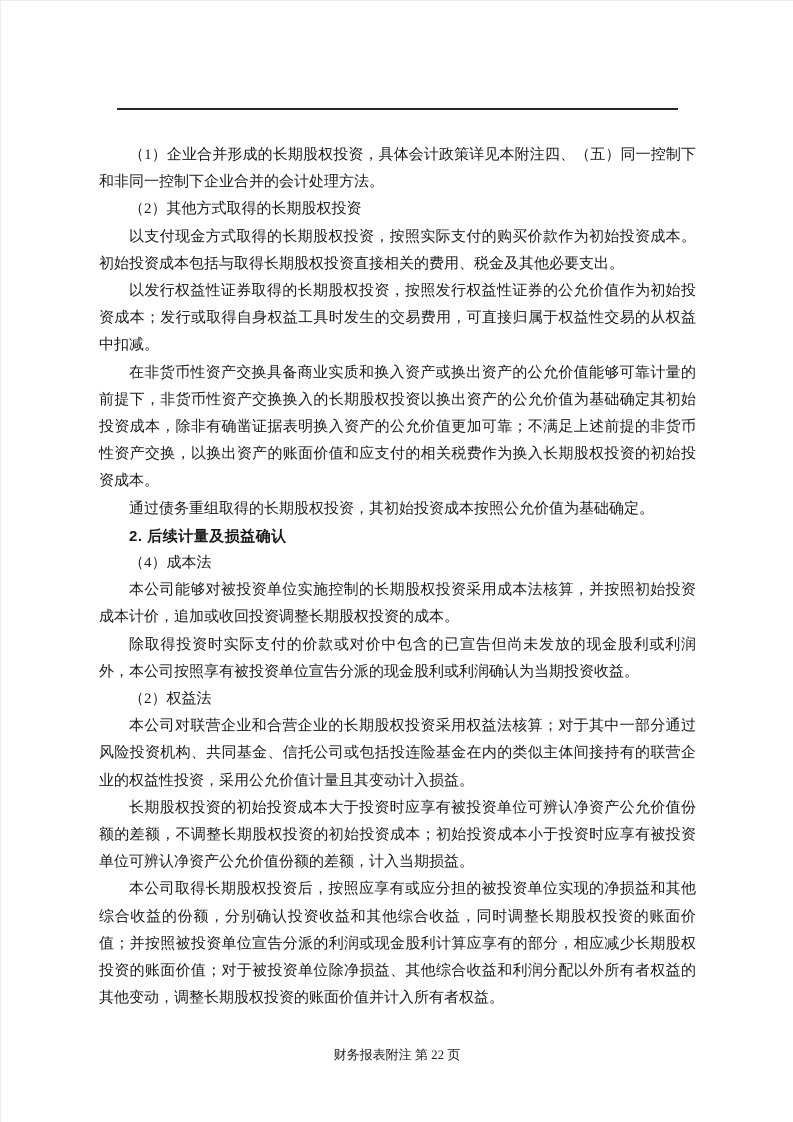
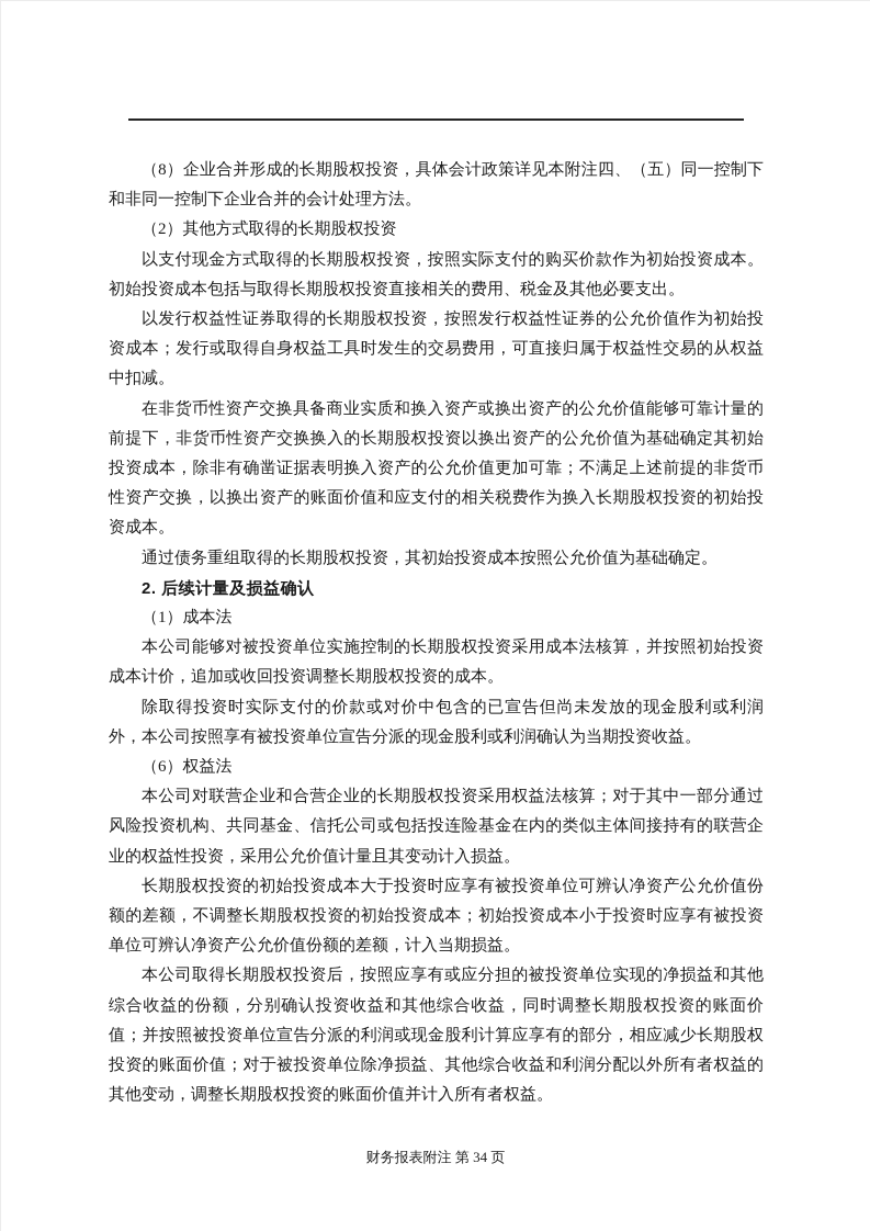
- （1）企业合并形成的长期股权投资，具体会计政策详见本附注四、（五）同一控制下和非同一控制下企业合并的会计处理方法。
+ （8）企业合并形成的长期股权投资，具体会计政策详见本附注四、（五）同一控制下和非同一控制下企业合并的会计处理方法。
  （2）其他方式取得的长期股权投资
  以支付现金方式取得的长期股权投资，按照实际支付的购买价款作为初始投资成本。初始投资成本包括与取得长期股权投资直接相关的费用、税金及其他必要支出。
  以发行权益性证券取得的长期股权投资，按照发行权益性证券的公允价值作为初始投资成本；发行或取得自身权益工具时发生的交易费用，可直接归属于权益性交易的从权益中扣减。
  在非货币性资产交换具备商业实质和换入资产或换出资产的公允价值能够可靠计量的前提下，非货币性资产交换换入的长期股权投资以换出资产的公允价值为基础确定其初始投资成本，除非有确凿证据表明换入资产的公允价值更加可靠；不满足上述前提的非货币性资产交换，以换出资产的账面价值和应支付的相关税费作为换入长期股权投资的初始投资成本。
  通过债务重组取得的长期股权投资，其初始投资成本按照公允价值为基础确定。
  2. 后续计量及损益确认
- （4）成本法
+ （1）成本法
  本公司能够对被投资单位实施控制的长期股权投资采用成本法核算，并按照初始投资成本计价，追加或收回投资调整长期股权投资的成本。
  除取得投资时实际支付的价款或对价中包含的已宣告但尚未发放的现金股利或利润外，本公司按照享有被投资单位宣告分派的现金股利或利润确认为当期投资收益。
- （2）权益法
+ （6）权益法
  本公司对联营企业和合营企业的长期股权投资采用权益法核算；对于其中一部分通过风险投资机构、共同基金、信托公司或包括投连险基金在内的类似主体间接持有的联营企业的权益性投资，采用公允价值计量且其变动计入损益。
  长期股权投资的初始投资成本大于投资时应享有被投资单位可辨认净资产公允价值份额的差额，不调整长期股权投资的初始投资成本；初始投资成本小于投资时应享有被投资单位可辨认净资产公允价值份额的差额，计入当期损益。
  本公司取得长期股权投资后，按照应享有或应分担的被投资单位实现的净损益和其他综合收益的份额，分别确认投资收益和其他综合收益，同时调整长期股权投资的账面价值；并按照被投资单位宣告分派的利润或现金股利计算应享有的部分，相应减少长期股权投资的账面价值；对于被投资单位除净损益、其他综合收益和利润分配以外所有者权益的其他变动，调整长期股权投资的账面价值并计入所有者权益。
- 财务报表附注 第 22 页
+ 财务报表附注 第 34 页
